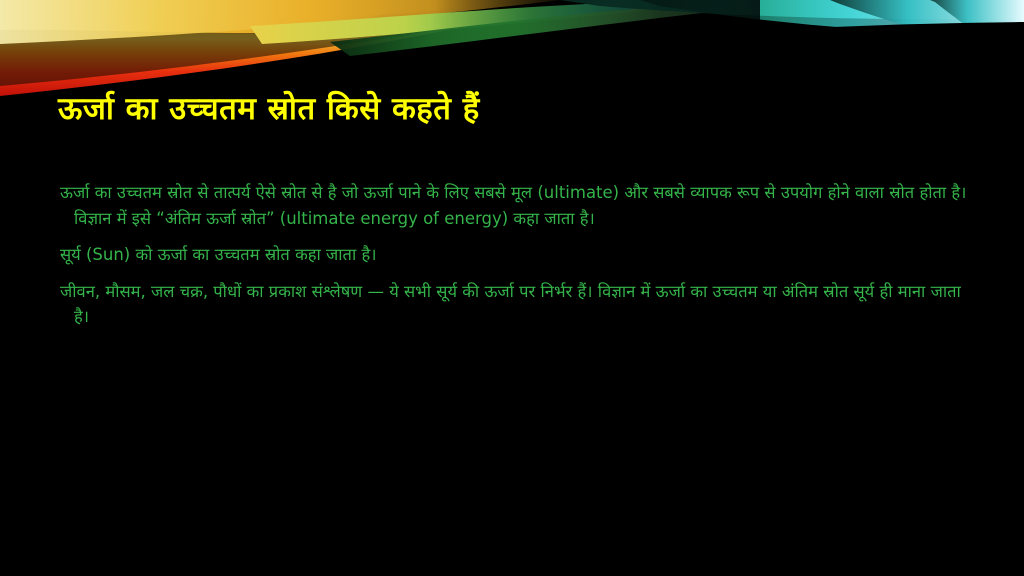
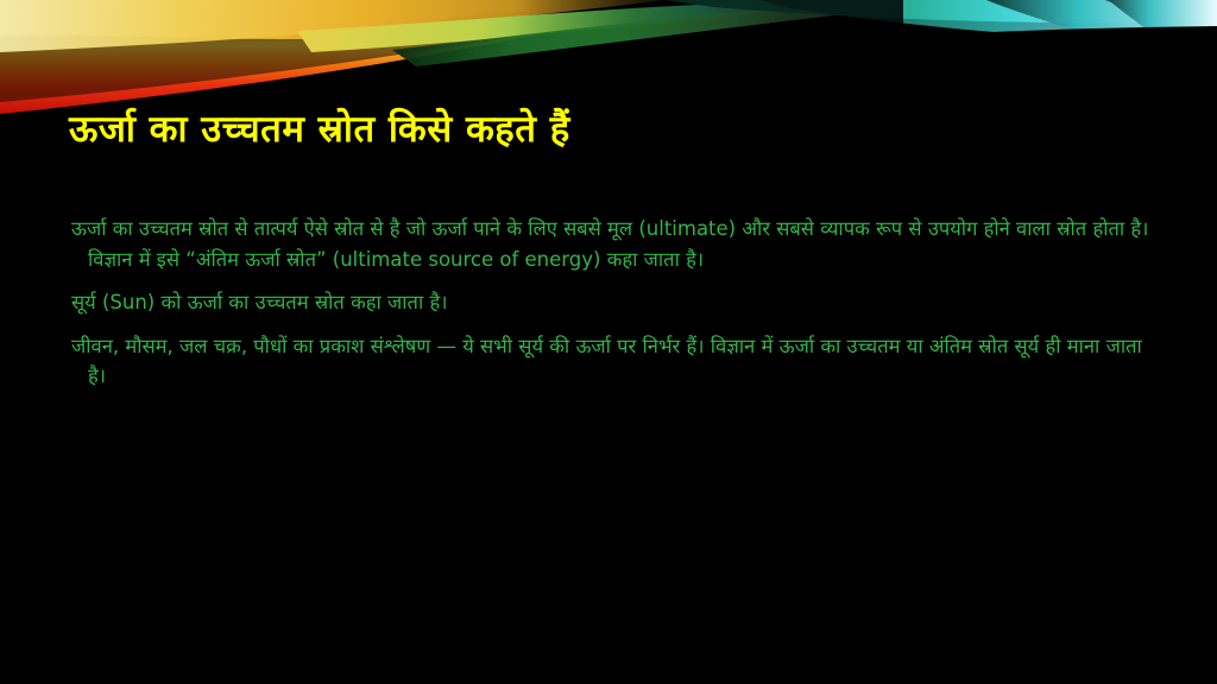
  ऊर्जा का उच्चतम स्रोत किसे कहते हैं
- ऊर्जा का उच्चतम स्रोत से तात्पर्य ऐसे स्रोत से है जो ऊर्जा पाने के लिए सबसे मूल (ultimate) और सबसे व्यापक रूप से उपयोग होने वाला स्रोत होता है। विज्ञान में इसे “अंतिम ऊर्जा स्रोत” (ultimate energy of energy) कहा जाता है।
+ ऊर्जा का उच्चतम स्रोत से तात्पर्य ऐसे स्रोत से है जो ऊर्जा पाने के लिए सबसे मूल (ultimate) और सबसे व्यापक रूप से उपयोग होने वाला स्रोत होता है। विज्ञान में इसे “अंतिम ऊर्जा स्रोत” (ultimate source of energy) कहा जाता है।
  सूर्य (Sun) को ऊर्जा का उच्चतम स्रोत कहा जाता है।
  जीवन, मौसम, जल चक्र, पौधों का प्रकाश संश्लेषण — ये सभी सूर्य की ऊर्जा पर निर्भर हैं। विज्ञान में ऊर्जा का उच्चतम या अंतिम स्रोत सूर्य ही माना जाता है।
